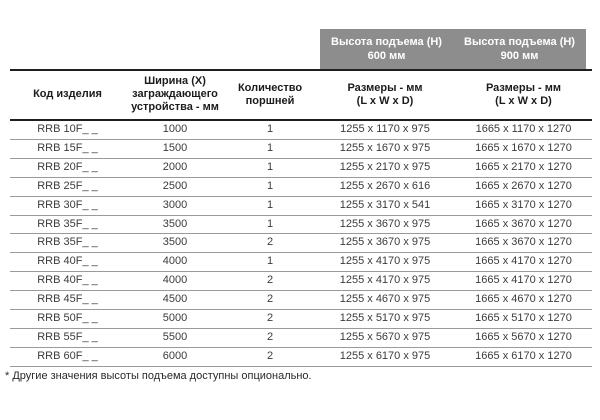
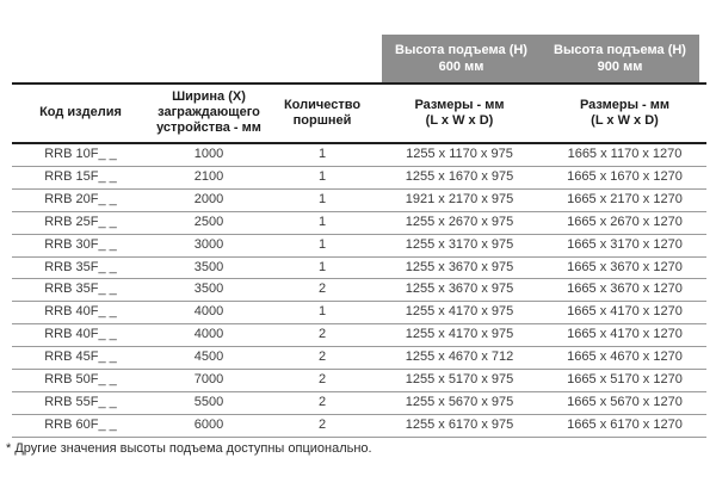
  Высота подъема (H)
  600 мм
  Высота подъема (H)
  900 мм
  Код изделия	Ширина (X) заграждающего устройства - мм	Количество поршней	Размеры - мм (L x W x D)	Размеры - мм (L x W x D)
  RRB 10F_ _	1000	1	1255 x 1170 x 975	1665 x 1170 x 1270
- RRB 15F_ _	1500	1	1255 x 1670 x 975	1665 x 1670 x 1270
+ RRB 15F_ _	2100	1	1255 x 1670 x 975	1665 x 1670 x 1270
- RRB 20F_ _	2000	1	1255 x 2170 x 975	1665 x 2170 x 1270
+ RRB 20F_ _	2000	1	1921 x 2170 x 975	1665 x 2170 x 1270
- RRB 25F_ _	2500	1	1255 x 2670 x 616	1665 x 2670 x 1270
+ RRB 25F_ _	2500	1	1255 x 2670 x 975	1665 x 2670 x 1270
- RRB 30F_ _	3000	1	1255 x 3170 x 541	1665 x 3170 x 1270
+ RRB 30F_ _	3000	1	1255 x 3170 x 975	1665 x 3170 x 1270
  RRB 35F_ _	3500	1	1255 x 3670 x 975	1665 x 3670 x 1270
  RRB 35F_ _	3500	2	1255 x 3670 x 975	1665 x 3670 x 1270
  RRB 40F_ _	4000	1	1255 x 4170 x 975	1665 x 4170 x 1270
  RRB 40F_ _	4000	2	1255 x 4170 x 975	1665 x 4170 x 1270
- RRB 45F_ _	4500	2	1255 x 4670 x 975	1665 x 4670 x 1270
+ RRB 45F_ _	4500	2	1255 x 4670 x 712	1665 x 4670 x 1270
- RRB 50F_ _	5000	2	1255 x 5170 x 975	1665 x 5170 x 1270
+ RRB 50F_ _	7000	2	1255 x 5170 x 975	1665 x 5170 x 1270
  RRB 55F_ _	5500	2	1255 x 5670 x 975	1665 x 5670 x 1270
  RRB 60F_ _	6000	2	1255 x 6170 x 975	1665 x 6170 x 1270
  * Другие значения высоты подъема доступны опционально.
